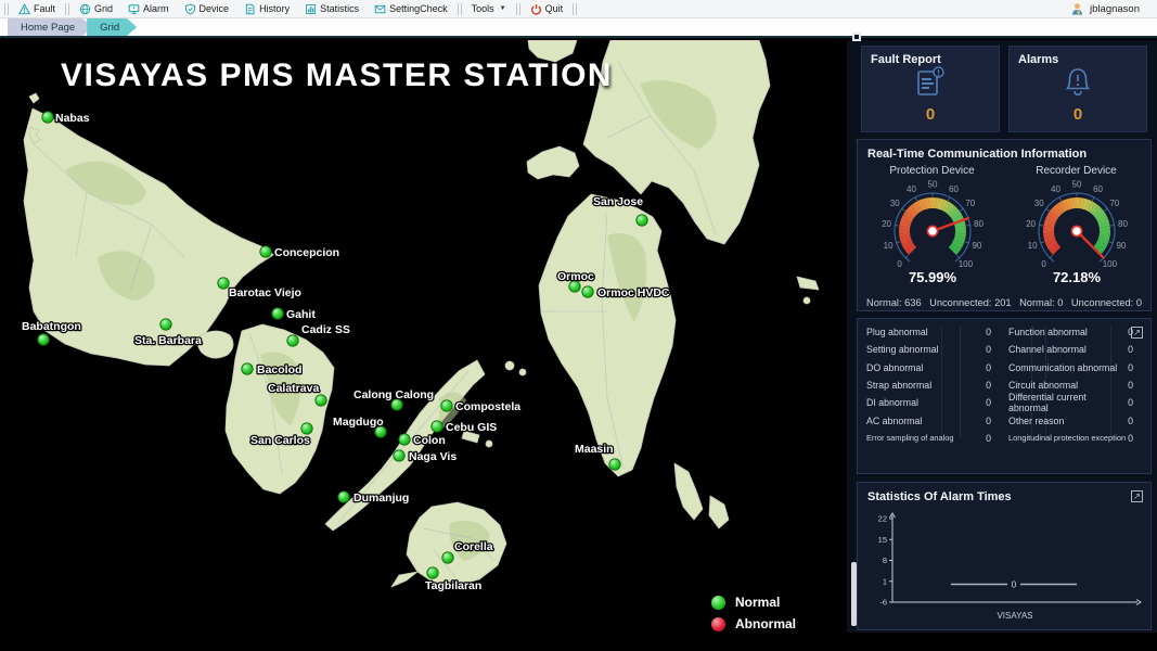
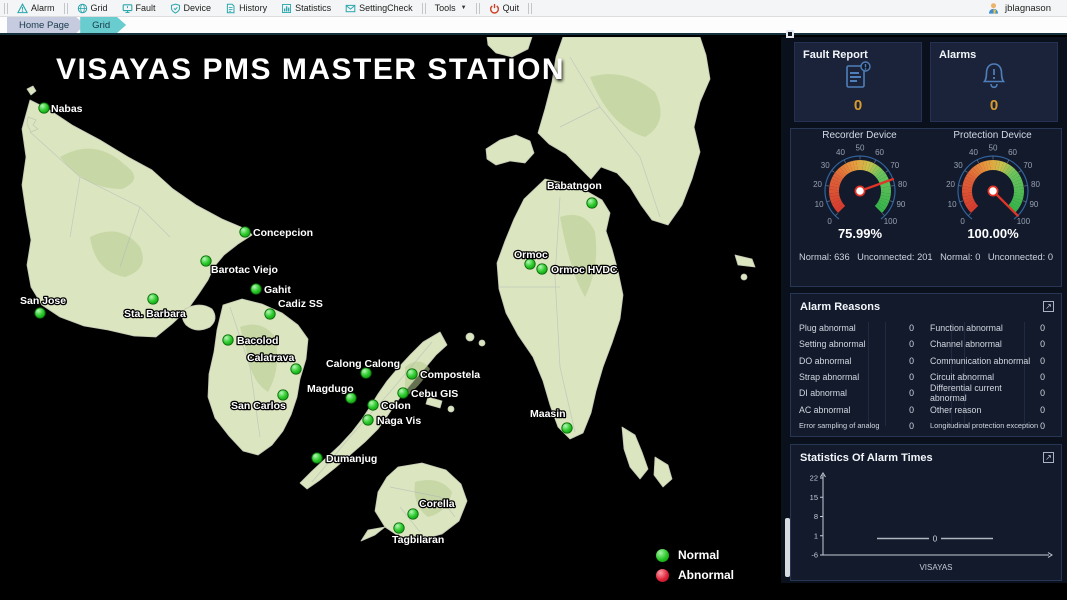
- Fault
+ Alarm
  Grid
- Alarm
+ Fault
  Device
  History
  Statistics
  SettingCheck
  Tools
  Quit
  jblagnason
  Home Page
  Grid
  Nabas
  Concepcion
  Barotac Viejo
  Gahit
  Cadiz SS
- Babatngon
+ San Jose
  Sta. Barbara
  Bacolod
  Calatrava
  Calong Calong
  Compostela
  Magdugo
  Cebu GIS
  San Carlos
  Colon
  Naga Vis
  Maasin
  Dumanjug
- San Jose
+ Babatngon
  Ormoc
  Ormoc HVDC
  Corella
  Tagbilaran
  VISAYAS PMS MASTER STATION
  Normal
  Abnormal
  Fault Report
  0
  Alarms
  0
- Real-Time Communication Information
- Protection Device
+ Recorder Device
  0
  10
  20
  30
  40
  50
  60
  70
  80
  90
  100
  75.99%
- Recorder Device
+ Protection Device
  0
  10
  20
  30
  40
  50
  60
  70
  80
  90
  100
- 72.18%
+ 100.00%
  Normal: 636
  Unconnected: 201
  Normal: 0
  Unconnected: 0
+ Alarm Reasons
  Plug abnormal
  0
  Setting abnormal
  0
  DO abnormal
  0
  Strap abnormal
  0
  DI abnormal
  0
  AC abnormal
  0
  Error sampling of analog
  0
  Function abnormal
  0
  Channel abnormal
  0
  Communication abnormal
  0
  Circuit abnormal
  0
  Differential current abnormal
  0
  Other reason
  0
  Longitudinal protection exception
  0
  Statistics Of Alarm Times
  22
  15
  8
  1
  -6
  0
  VISAYAS
